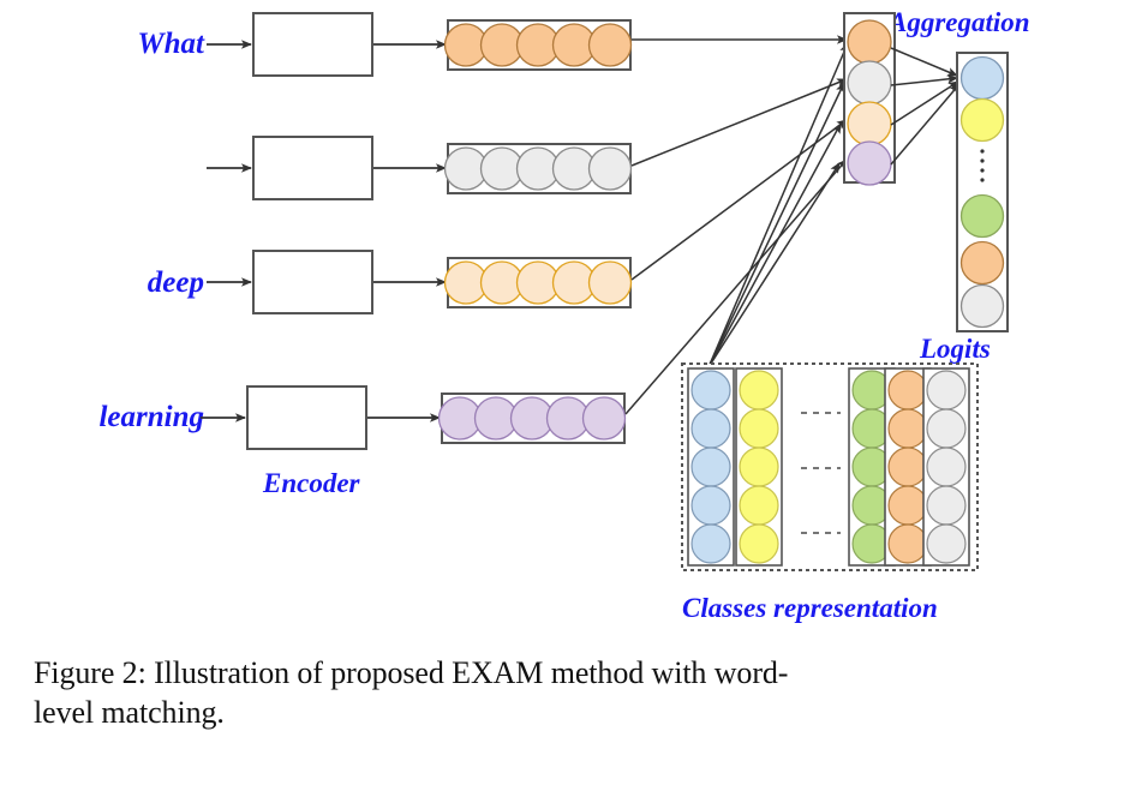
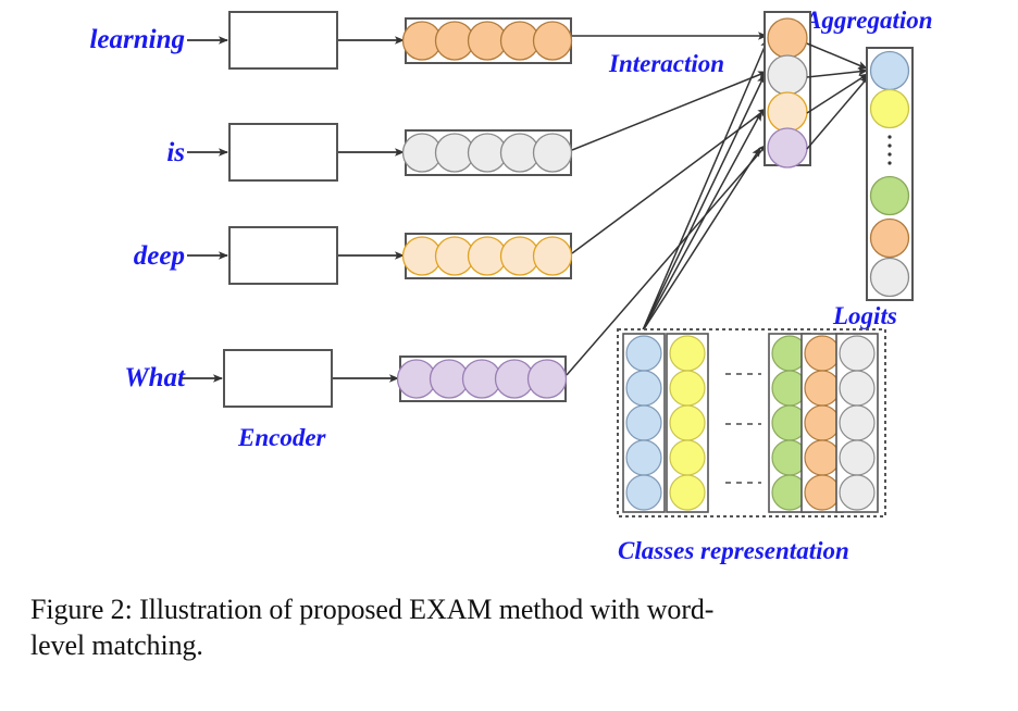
- What
+ learning
+ is
  deep
- learning
+ What
  Encoder
+ Interaction
  Aggregation
  Logits
  Classes representation
  Figure 2: Illustration of proposed EXAM method with word-
  level matching.
